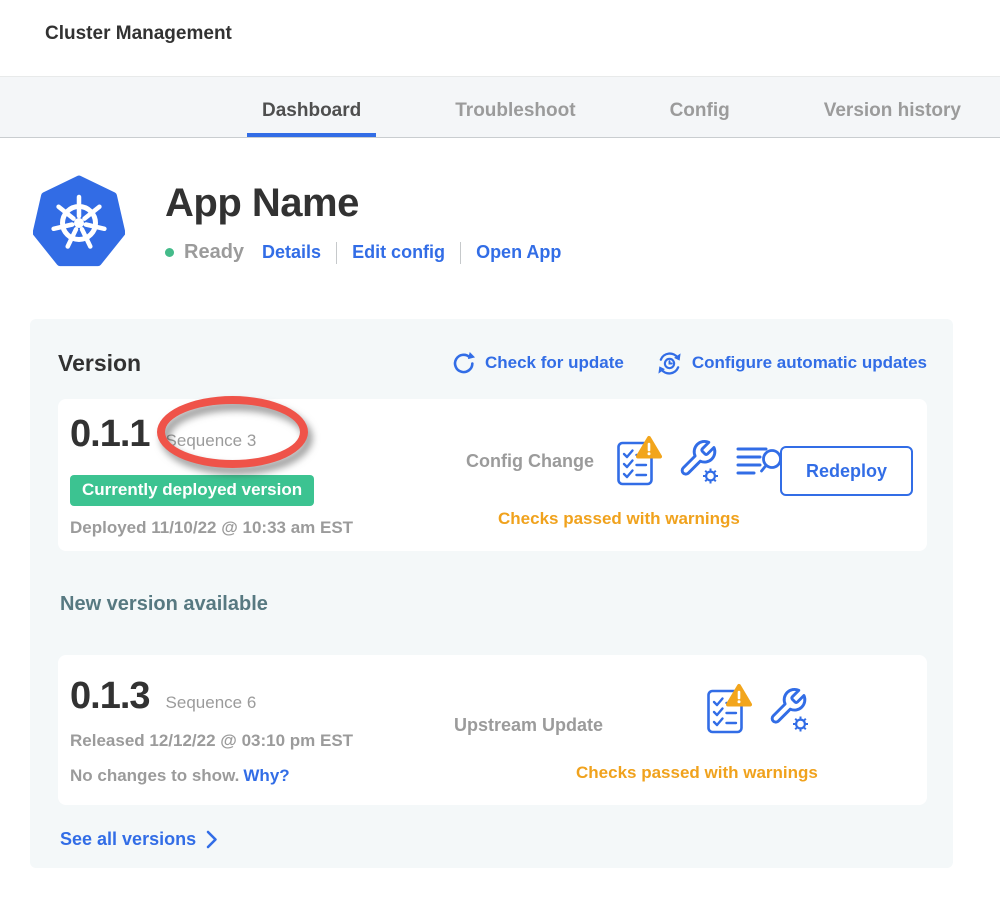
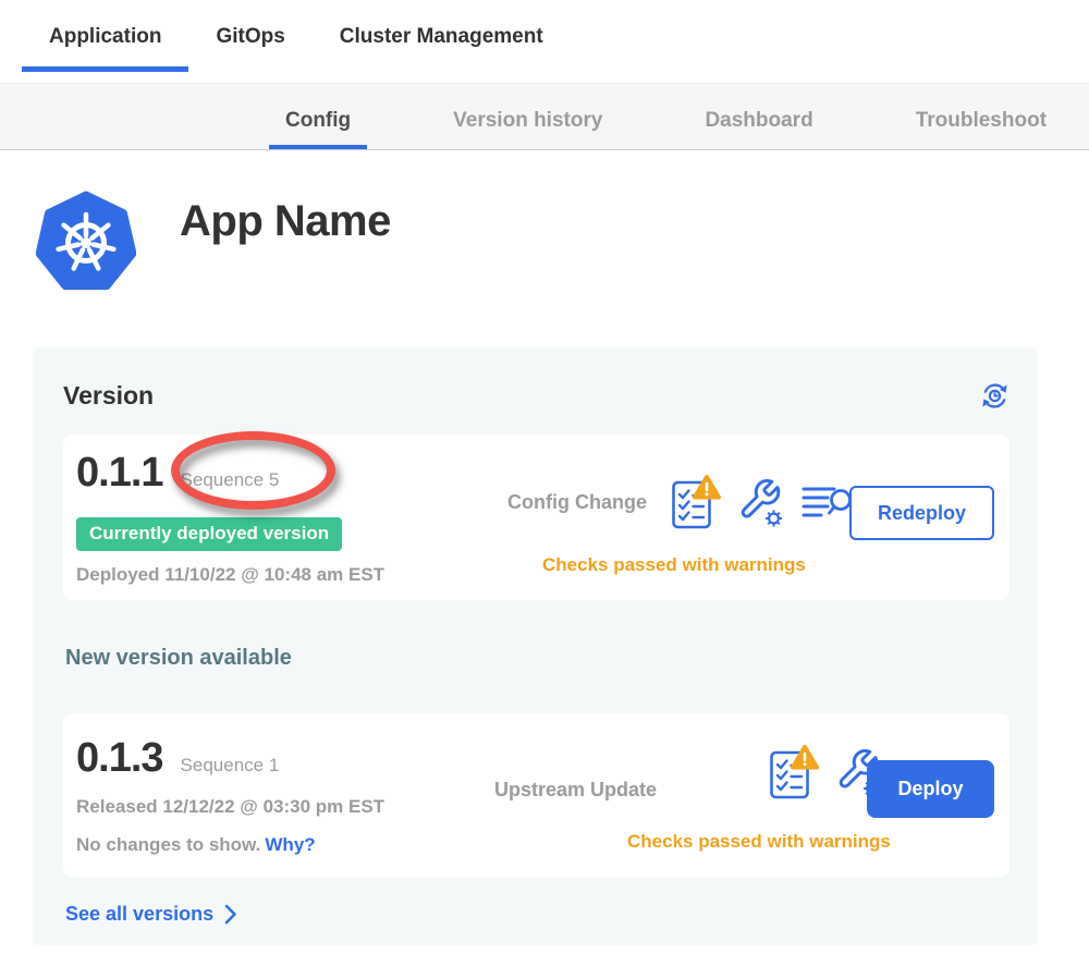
+ Application
+ GitOps
  Cluster Management
- Dashboard
+ Config
- Troubleshoot
+ Version history
- Config
+ Dashboard
- Version history
+ Troubleshoot
  App Name
- Ready
- Details
- Edit config
- Open App
  Version
- Check for update
- Configure automatic updates
  0.1.1
- Sequence 3
+ Sequence 5
  Currently deployed version
- Deployed 11/10/22 @ 10:33 am EST
+ Deployed 11/10/22 @ 10:48 am EST
  Config Change
  Redeploy
  Checks passed with warnings
  New version available
  0.1.3
- Sequence 6
+ Sequence 1
- Released 12/12/22 @ 03:10 pm EST
+ Released 12/12/22 @ 03:30 pm EST
  No changes to show. Why?
  Upstream Update
+ Deploy
  Checks passed with warnings
  See all versions
